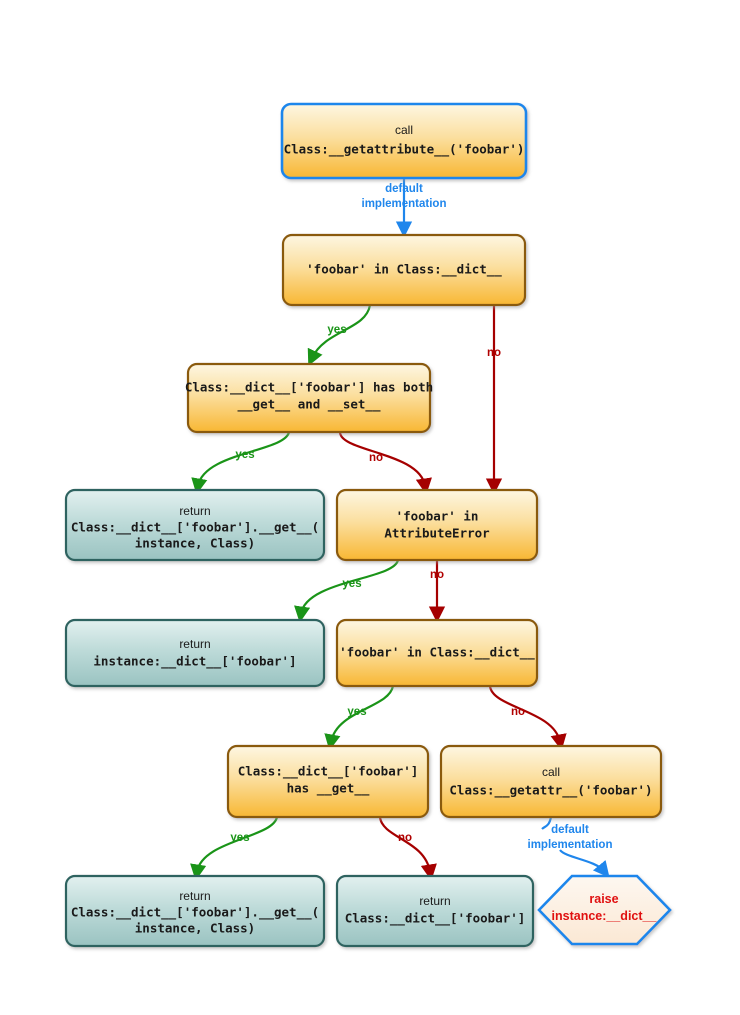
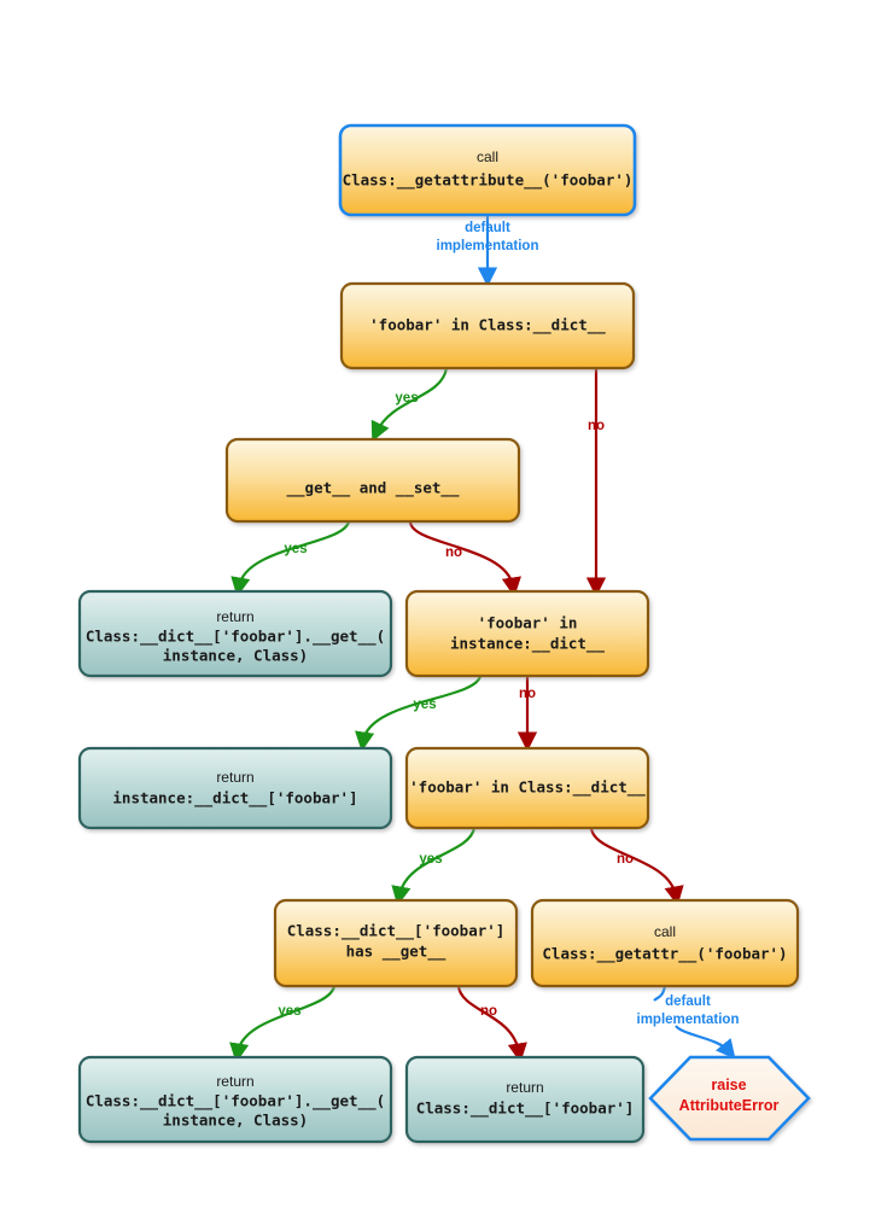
  default
  implementation
  yes
  no
  yes
  no
  yes
  no
  yes
  no
  yes
  no
  default
  implementation
  call
  Class:__getattribute__('foobar')
  'foobar' in Class:__dict__
- Class:__dict__['foobar'] has both
  __get__ and __set__
  return
  Class:__dict__['foobar'].__get__(
  instance, Class)
  'foobar' in
- AttributeError
+ instance:__dict__
  return
  instance:__dict__['foobar']
  'foobar' in Class:__dict__
  Class:__dict__['foobar']
  has __get__
  call
  Class:__getattr__('foobar')
  return
  Class:__dict__['foobar'].__get__(
  instance, Class)
  return
  Class:__dict__['foobar']
  raise
- instance:__dict__
+ AttributeError
